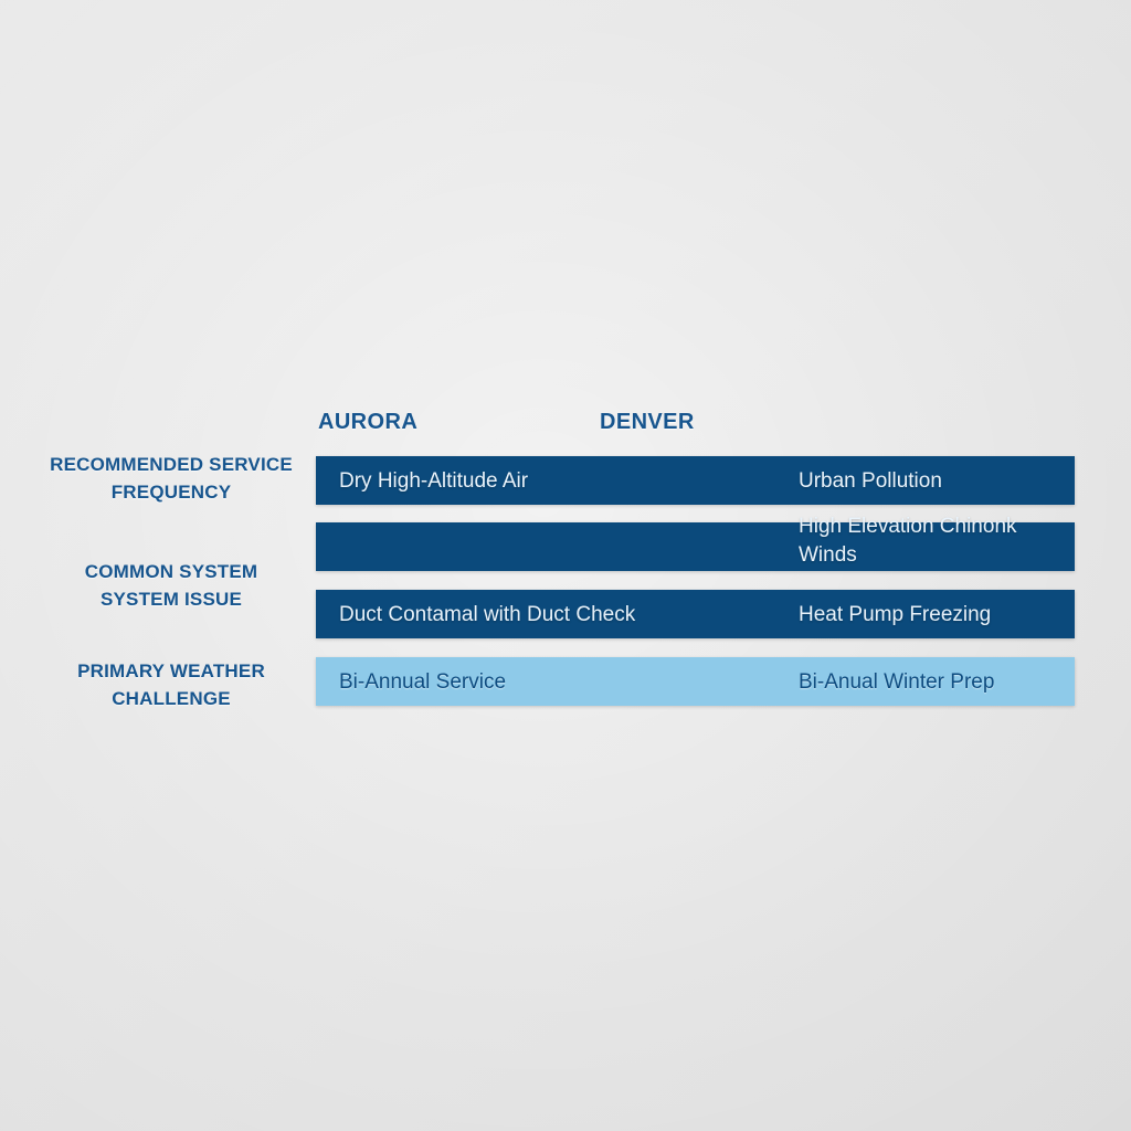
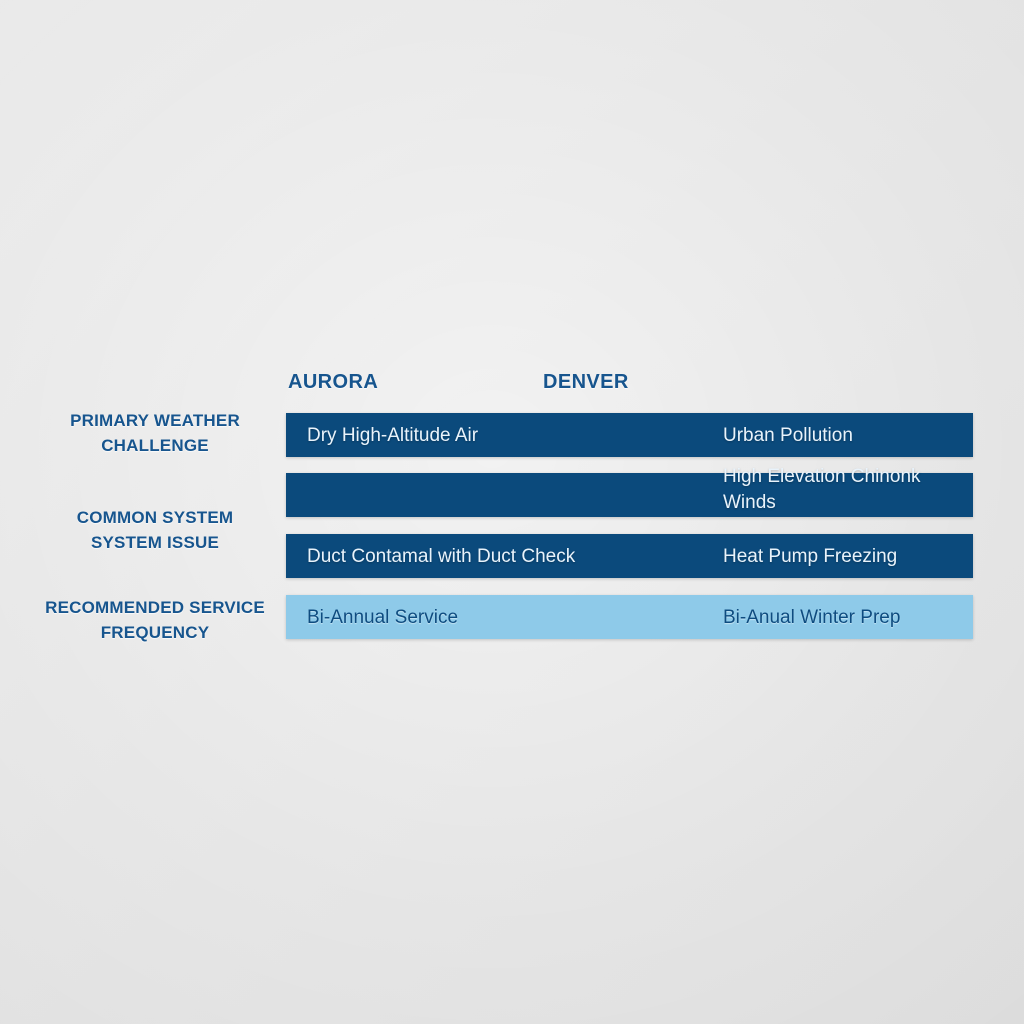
  AURORA
  DENVER
- RECOMMENDED SERVICE FREQUENCY
+ PRIMARY WEATHER CHALLENGE
  COMMON SYSTEM SYSTEM ISSUE
- PRIMARY WEATHER CHALLENGE
+ RECOMMENDED SERVICE FREQUENCY
  Dry High-Altitude Air
  Urban Pollution
  High Elevation Chinonk Winds
  Duct Contamal with Duct Check
  Heat Pump Freezing
  Bi-Annual Service
  Bi-Anual Winter Prep
